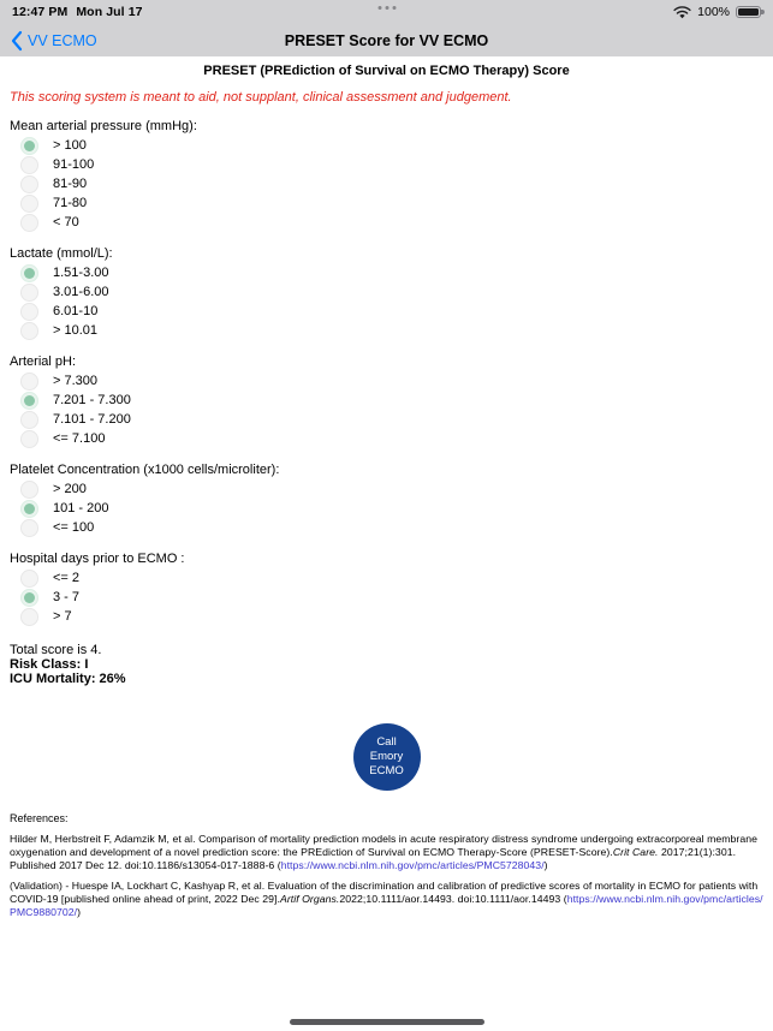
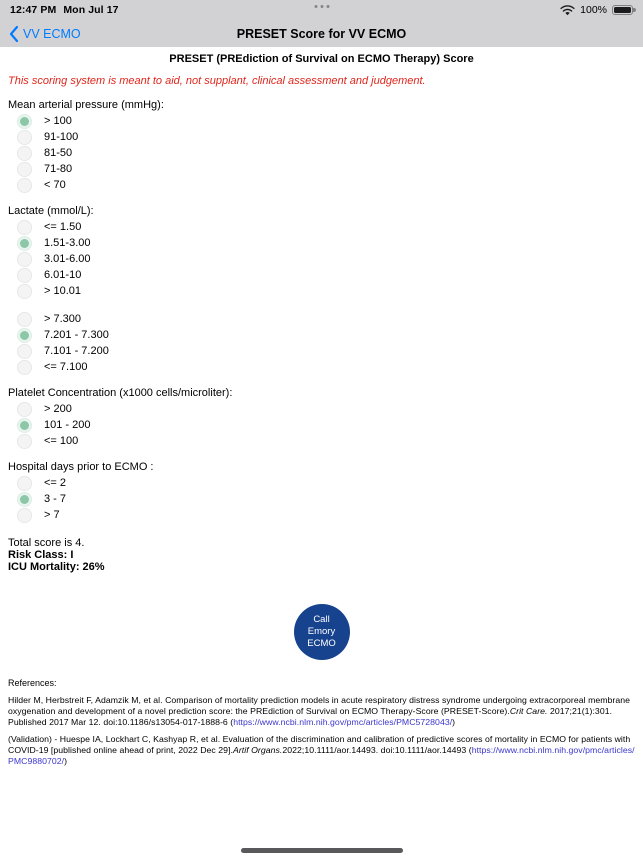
  12:47 PM
  Mon Jul 17
  100%
  VV ECMO
  PRESET Score for VV ECMO
  PRESET (PREdiction of Survival on ECMO Therapy) Score
  This scoring system is meant to aid, not supplant, clinical assessment and judgement.
  Mean arterial pressure (mmHg):
  > 100
  91-100
- 81-90
+ 81-50
  71-80
  < 70
  Lactate (mmol/L):
+ <= 1.50
  1.51-3.00
  3.01-6.00
  6.01-10
  > 10.01
- Arterial pH:
  > 7.300
  7.201 - 7.300
  7.101 - 7.200
  <= 7.100
  Platelet Concentration (x1000 cells/microliter):
  > 200
  101 - 200
  <= 100
  Hospital days prior to ECMO :
  <= 2
  3 - 7
  > 7
  Total score is 4.
  Risk Class: I
  ICU Mortality: 26%
  Call
  Emory
  ECMO
  References:
- Hilder M, Herbstreit F, Adamzik M, et al. Comparison of mortality prediction models in acute respiratory distress syndrome undergoing extracorporeal membrane oxygenation and development of a novel prediction score: the PREdiction of Survival on ECMO Therapy-Score (PRESET-Score).Crit Care. 2017;21(1):301. Published 2017 Dec 12. doi:10.1186/s13054-017-1888-6 (https://www.ncbi.nlm.nih.gov/pmc/articles/PMC5728043/)
+ Hilder M, Herbstreit F, Adamzik M, et al. Comparison of mortality prediction models in acute respiratory distress syndrome undergoing extracorporeal membrane oxygenation and development of a novel prediction score: the PREdiction of Survival on ECMO Therapy-Score (PRESET-Score).Crit Care. 2017;21(1):301. Published 2017 Mar 12. doi:10.1186/s13054-017-1888-6 (https://www.ncbi.nlm.nih.gov/pmc/articles/PMC5728043/)
  (Validation) - Huespe IA, Lockhart C, Kashyap R, et al. Evaluation of the discrimination and calibration of predictive scores of mortality in ECMO for patients with COVID-19 [published online ahead of print, 2022 Dec 29].Artif Organs.2022;10.1111/aor.14493. doi:10.1111/aor.14493 (https://www.ncbi.nlm.nih.gov/pmc/articles/PMC9880702/)
